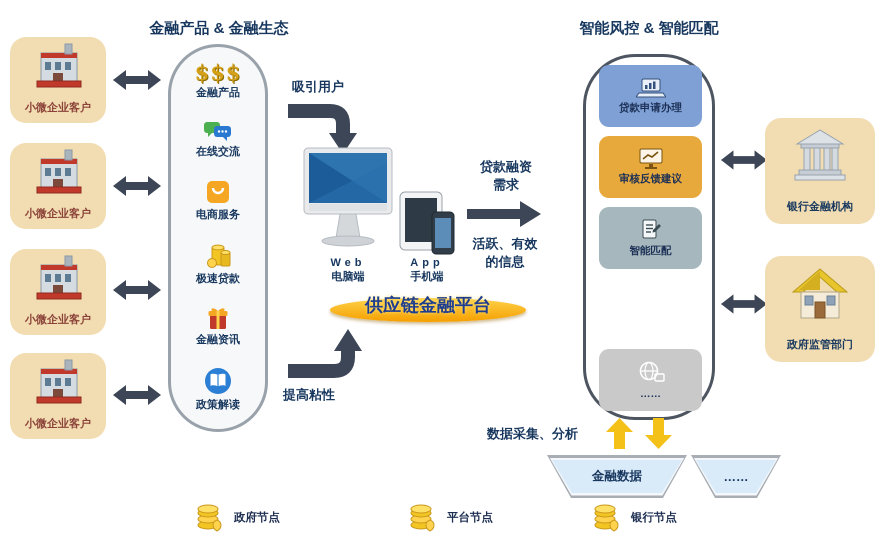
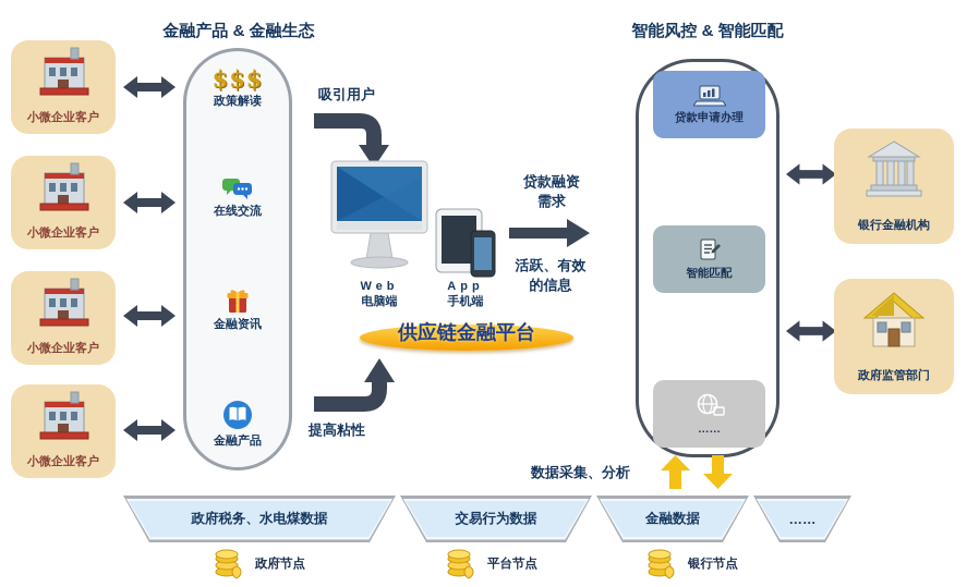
  金融产品 & 金融生态
  智能风控 & 智能匹配
  小微企业客户
  小微企业客户
  小微企业客户
  小微企业客户
  $$$
- 金融产品
+ 政策解读
  在线交流
- 电商服务
- 极速贷款
  金融资讯
- 政策解读
+ 金融产品
  吸引用户
  提高粘性
  Web
  电脑端
  App
  手机端
  供应链金融平台
  贷款融资
  需求
  活跃、有效
  的信息
  贷款申请办理
- 审核反馈建议
  智能匹配
  ……
  银行金融机构
  政府监管部门
  数据采集、分析
+ 政府税务、水电煤数据
+ 交易行为数据
  金融数据
  ……
  政府节点
  平台节点
  银行节点
